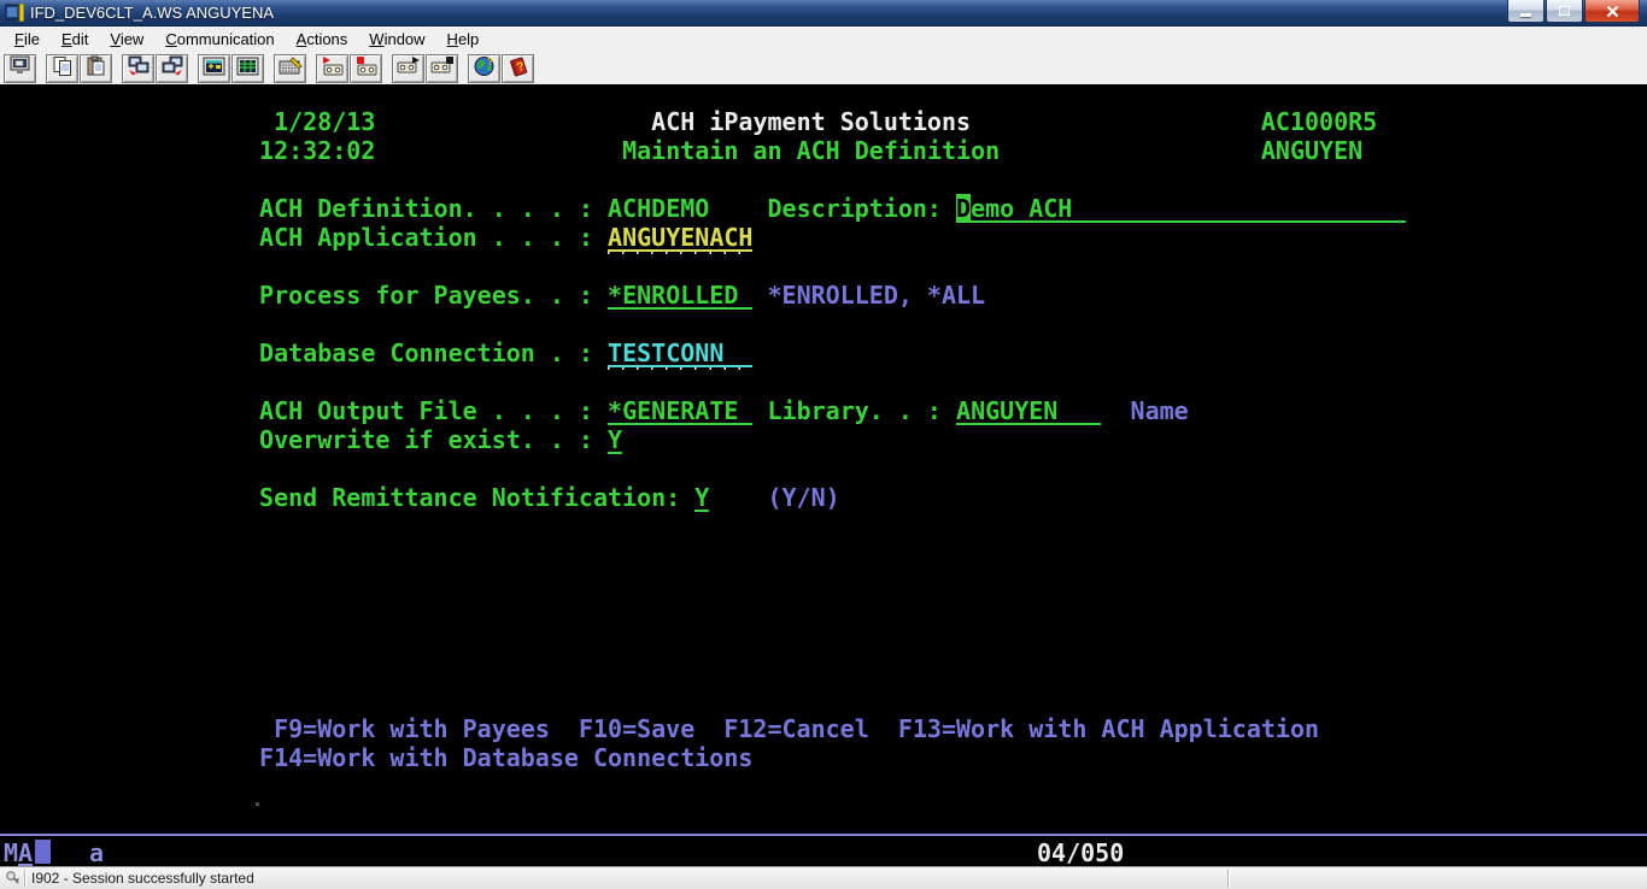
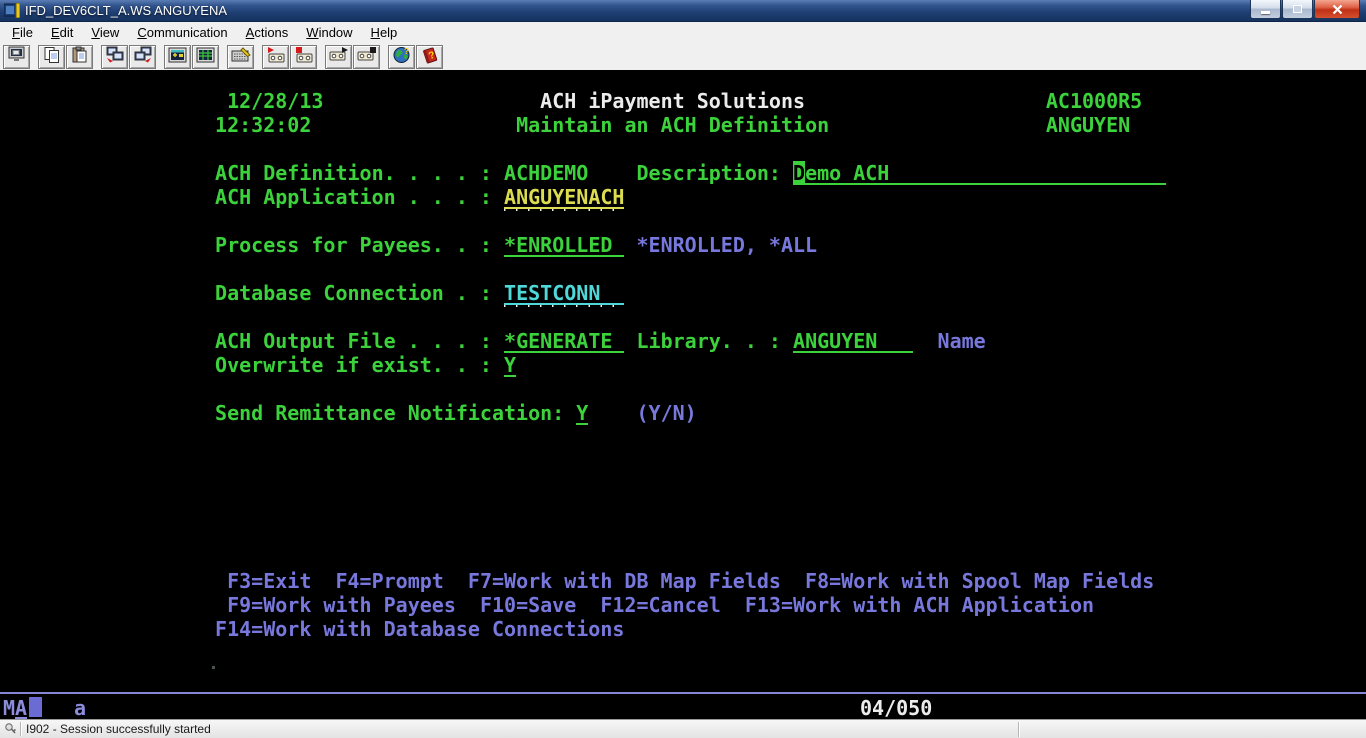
  IFD_DEV6CLT_A.WS ANGUYENA
  File
  Edit
  View
  Communication
  Actions
  Window
  Help
  ?
  MA
  a
  04/050
- 1/28/13
+ 12/28/13
  ACH iPayment Solutions
  AC1000R5
  12:32:02
  Maintain an ACH Definition
  ANGUYEN
  ACH Definition. . . . :
  ACHDEMO
  Description:
  D
  emo ACH
  ACH Application . . . :
  ANGUYENACH
  Process for Payees. . :
  *ENROLLED
  *ENROLLED, *ALL
  Database Connection . :
  TESTCONN
  ACH Output File . . . :
  *GENERATE
  Library. . :
  ANGUYEN
  Name
  Overwrite if exist. . :
  Y
  Send Remittance Notification:
  Y
  (Y/N)
+ F3=Exit F4=Prompt F7=Work with DB Map Fields F8=Work with Spool Map Fields
  F9=Work with Payees F10=Save F12=Cancel F13=Work with ACH Application
  F14=Work with Database Connections
  I902 - Session successfully started
